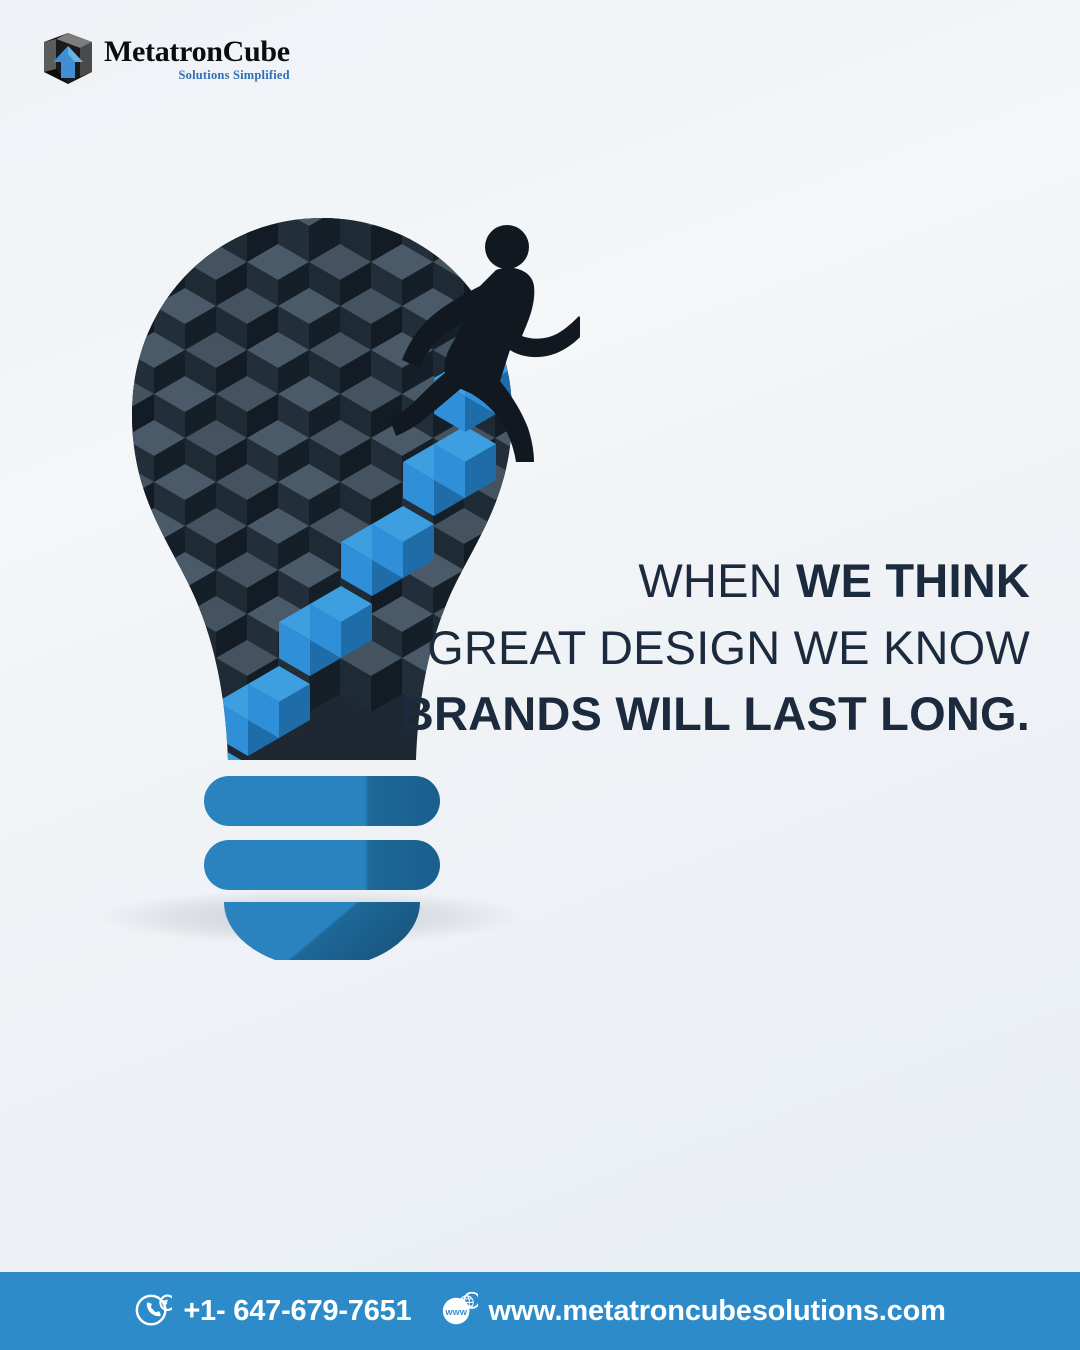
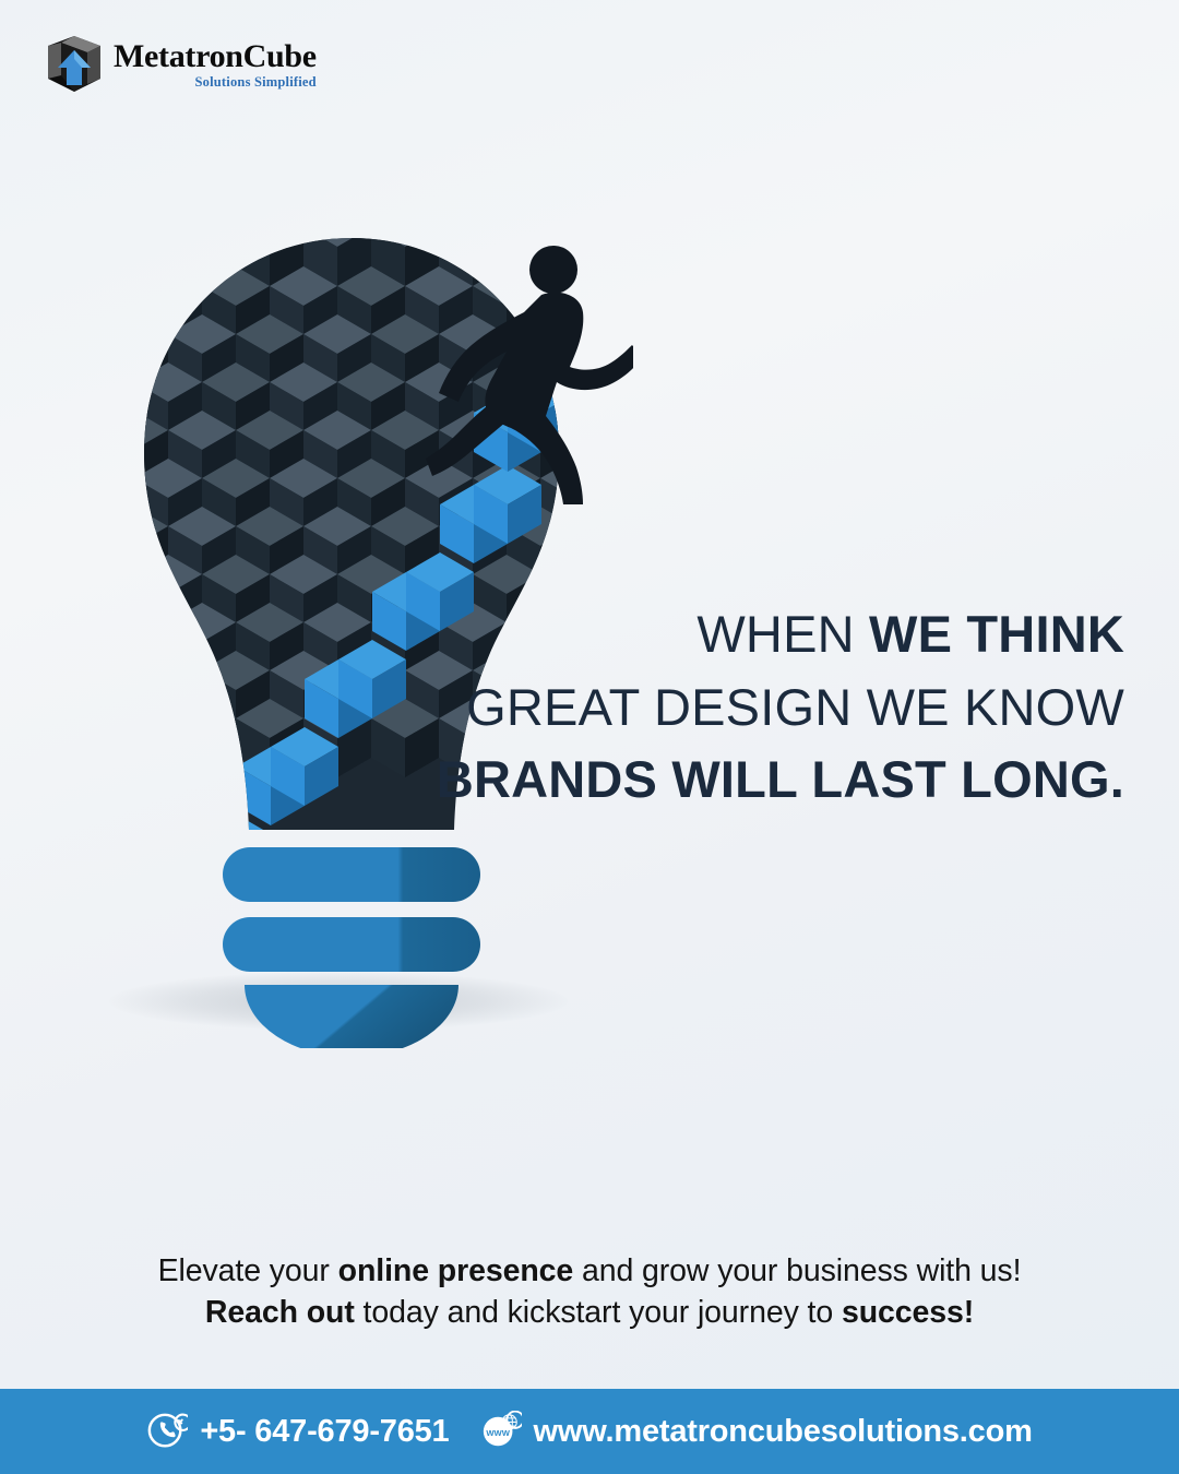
  MetatronCube
  Solutions Simplified
  WHEN WE THINK
  GREAT DESIGN WE KNOW
  BRANDS WILL LAST LONG.
+ Elevate your online presence and grow your business with us!
+ Reach out today and kickstart your journey to success!
- +1- 647-679-7651
+ +5- 647-679-7651
  WWW
  www.metatroncubesolutions.com
